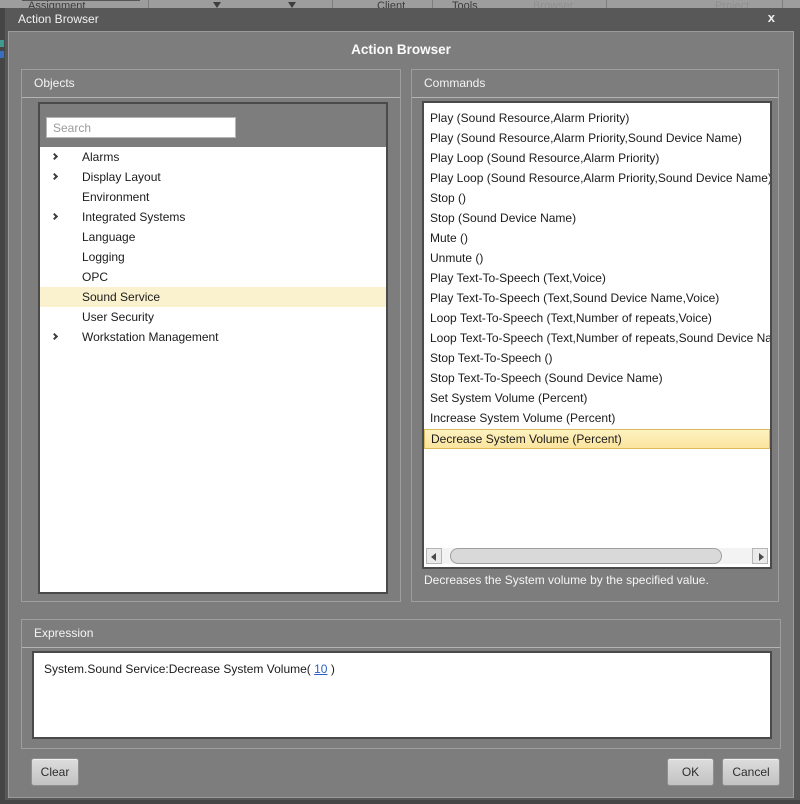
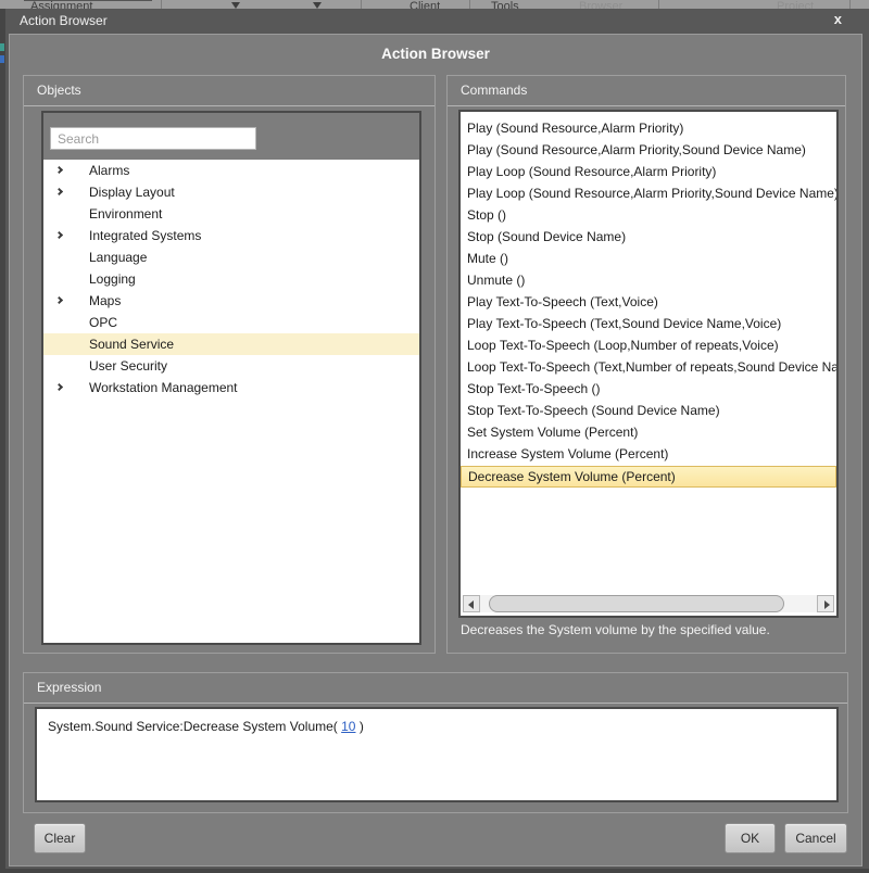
  Assignment
  Client
  Tools
  Browser
  Project
  Action Browser
  x
  Action Browser
  Objects
  Search
  Alarms
  Display Layout
  Environment
  Integrated Systems
  Language
  Logging
+ Maps
  OPC
  Sound Service
  User Security
  Workstation Management
  Commands
  Play (Sound Resource,Alarm Priority)
  Play (Sound Resource,Alarm Priority,Sound Device Name)
  Play Loop (Sound Resource,Alarm Priority)
  Play Loop (Sound Resource,Alarm Priority,Sound Device Name)
  Stop ()
  Stop (Sound Device Name)
  Mute ()
  Unmute ()
  Play Text-To-Speech (Text,Voice)
  Play Text-To-Speech (Text,Sound Device Name,Voice)
- Loop Text-To-Speech (Text,Number of repeats,Voice)
+ Loop Text-To-Speech (Loop,Number of repeats,Voice)
  Loop Text-To-Speech (Text,Number of repeats,Sound Device Na
  Stop Text-To-Speech ()
  Stop Text-To-Speech (Sound Device Name)
  Set System Volume (Percent)
  Increase System Volume (Percent)
  Decrease System Volume (Percent)
  Decreases the System volume by the specified value.
  Expression
  System.Sound Service:Decrease System Volume( 10 )
  Clear
  OK
  Cancel
